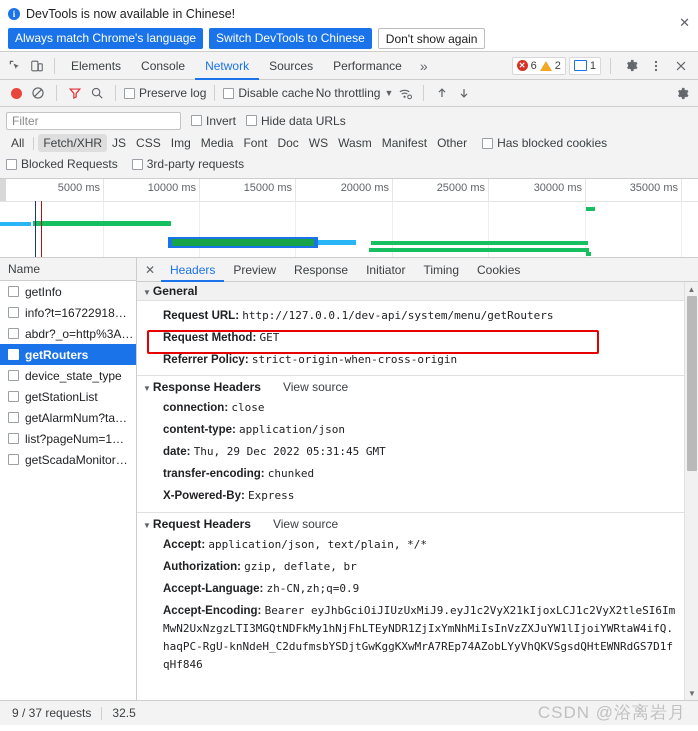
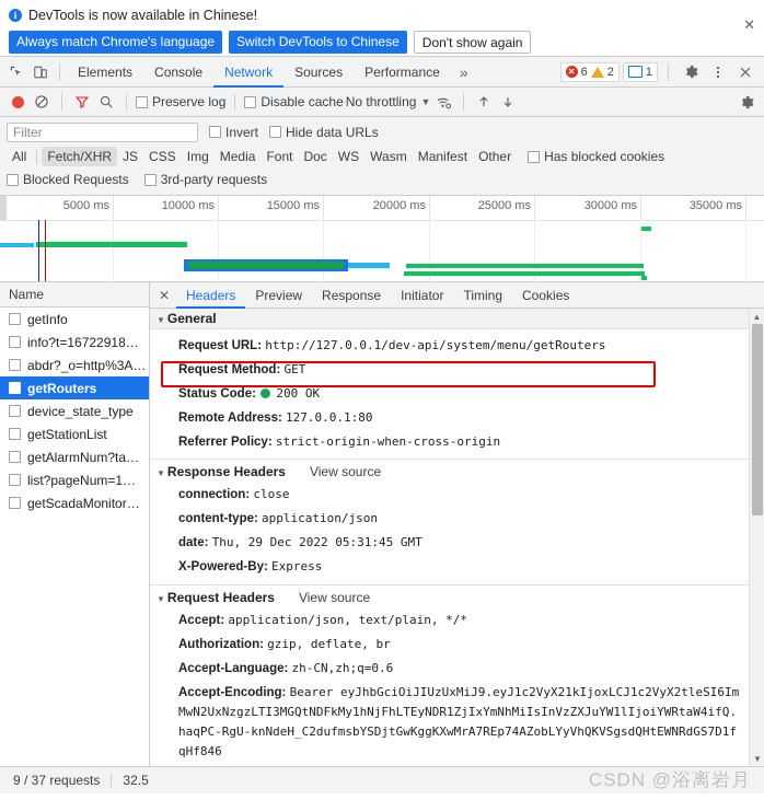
  i
  DevTools is now available in Chinese!
  Always match Chrome's language
  Switch DevTools to Chinese
  Don't show again
  ✕
  Elements
  Console
  Network
  Sources
  Performance
  »
  ✕
  6
  2
  1
  Preserve log
  Disable cache
  No throttling
  ▼
  Filter
  Invert
  Hide data URLs
  All
  Fetch/XHR
  JS
  CSS
  Img
  Media
  Font
  Doc
  WS
  Wasm
  Manifest
  Other
  Has blocked cookies
  Blocked Requests
  3rd-party requests
  5000 ms
  10000 ms
  15000 ms
  20000 ms
  25000 ms
  30000 ms
  35000 ms
  Name
  getInfo
  info?t=16722918…
  abdr?_o=http%3A…
  getRouters
  device_state_type
  getStationList
  getAlarmNum?ta…
  list?pageNum=1…
  getScadaMonitor…
  ✕
  Headers
  Preview
  Response
  Initiator
  Timing
  Cookies
  ▼ General
  Request URL: http://127.0.0.1/dev-api/system/menu/getRouters
  Request Method: GET
+ Status Code: 200 OK
+ Remote Address: 127.0.0.1:80
  Referrer Policy: strict-origin-when-cross-origin
  ▼ Response Headers
  View source
  connection: close
  content-type: application/json
  date: Thu, 29 Dec 2022 05:31:45 GMT
- transfer-encoding: chunked
  X-Powered-By: Express
  ▼ Request Headers
  View source
  Accept: application/json, text/plain, */*
  Authorization: gzip, deflate, br
- Accept-Language: zh-CN,zh;q=0.9
+ Accept-Language: zh-CN,zh;q=0.6
  Accept-Encoding: Bearer eyJhbGciOiJIUzUxMiJ9.eyJ1c2VyX21kIjoxLCJ1c2VyX2tleSI6ImMwN2UxNzgzLTI3MGQtNDFkMy1hNjFhLTEyNDR1ZjIxYmNhMiIsInVzZXJuYW1lIjoiYWRtaW4ifQ.haqPC-RgU-knNdeH_C2dufmsbYSDjtGwKggKXwMrA7REp74AZobLYyVhQKVSgsdQHtEWNRdGS7D1fqHf846
  ▲
  ▼
  9 / 37 requests
  32.5
  CSDN @浴离岩月
